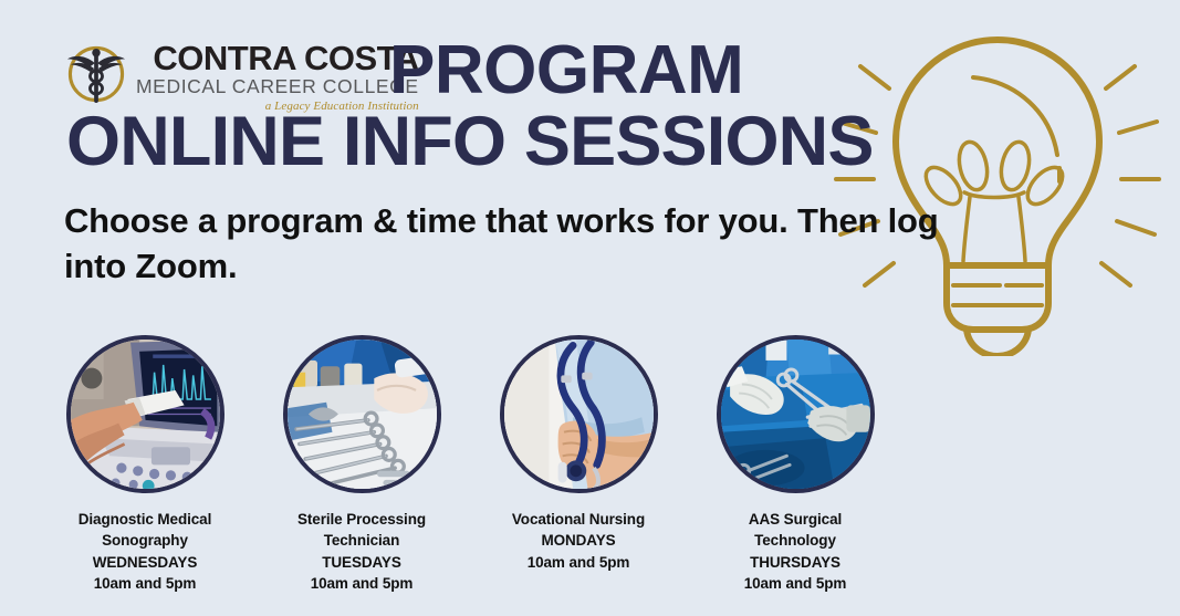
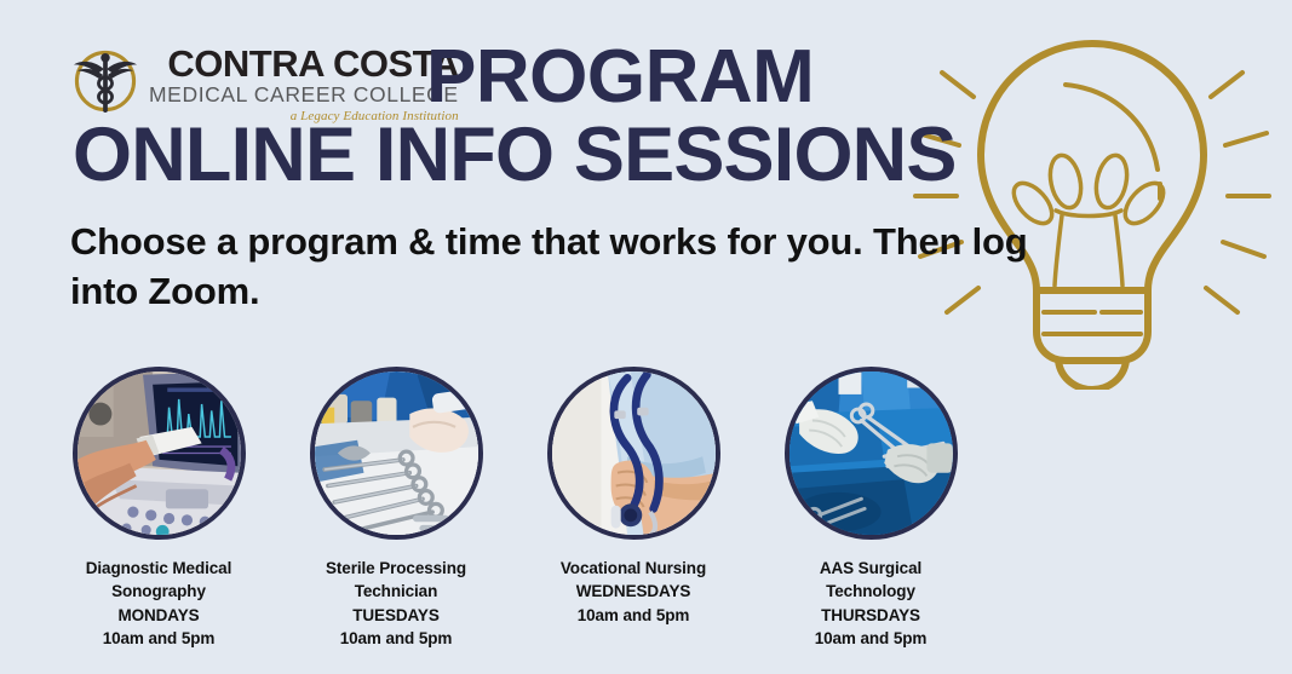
  CONTRA COSTA
  MEDICAL CAREER COLLEGE
  a Legacy Education Institution
  PROGRAM
  ONLINE INFO SESSIONS
  Choose a program & time that works for you. Then log into Zoom.
  Diagnostic Medical
  Sonography
- WEDNESDAYS
+ MONDAYS
  10am and 5pm
  Sterile Processing
  Technician
  TUESDAYS
  10am and 5pm
  Vocational Nursing
- MONDAYS
+ WEDNESDAYS
  10am and 5pm
  AAS Surgical
  Technology
  THURSDAYS
  10am and 5pm
